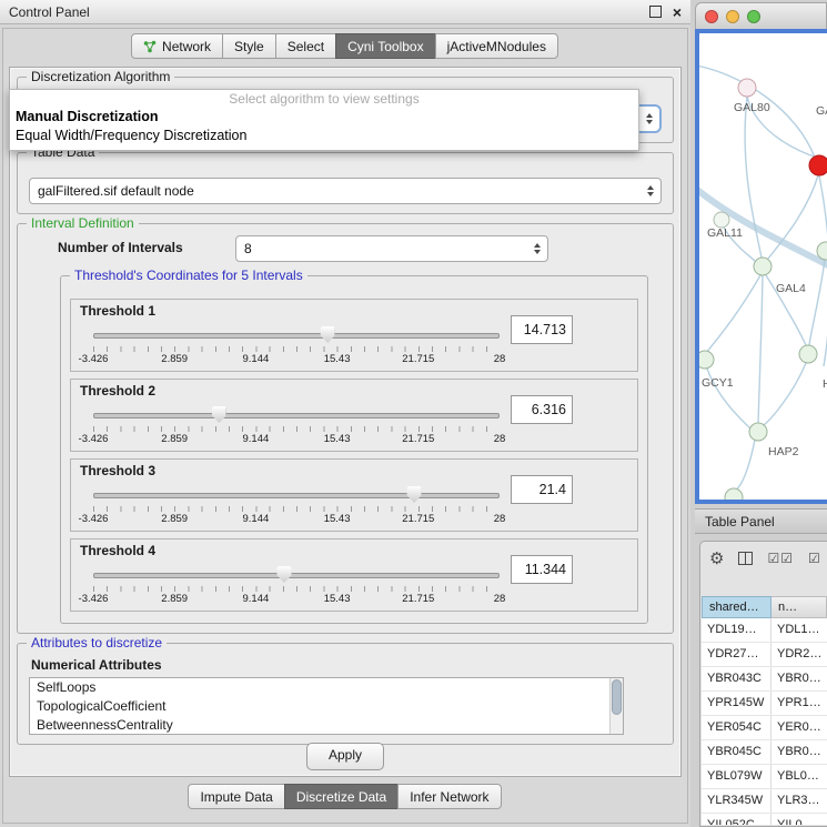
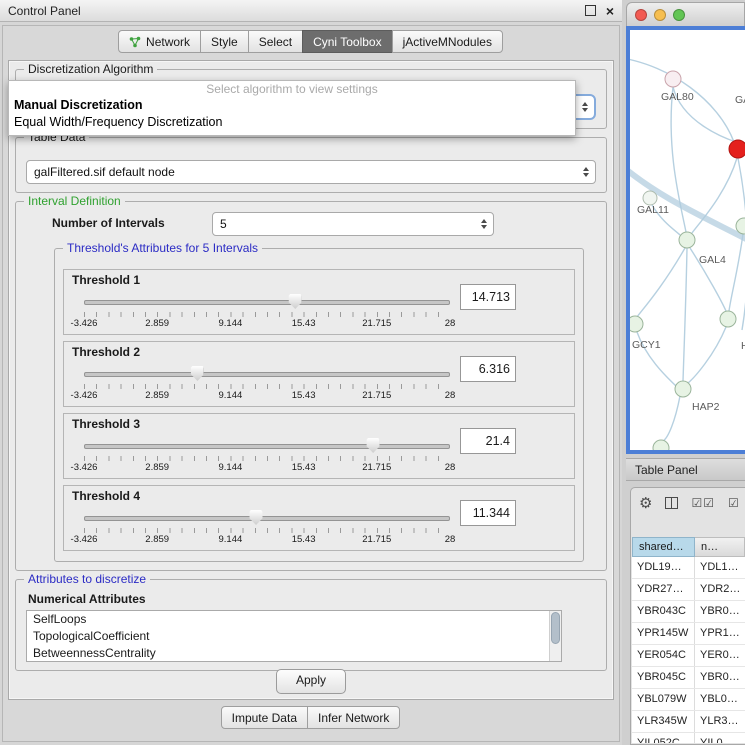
  Control Panel
  ×
  Network
  Style
  Select
  Cyni Toolbox
  jActiveMNodules
  Discretization Algorithm
  Table Data
  galFiltered.sif default node
  Interval Definition
  Number of Intervals
- 8
+ 5
- Threshold's Coordinates for 5 Intervals
+ Threshold's Attributes for 5 Intervals
  Threshold 1
  -3.426
  2.859
  9.144
  15.43
  21.715
  28
  14.713
  Threshold 2
  -3.426
  2.859
  9.144
  15.43
  21.715
  28
  6.316
  Threshold 3
  -3.426
  2.859
  9.144
  15.43
  21.715
  28
  21.4
  Threshold 4
  -3.426
  2.859
  9.144
  15.43
  21.715
  28
  11.344
  Attributes to discretize
  Numerical Attributes
  SelfLoops
  TopologicalCoefficient
  BetweennessCentrality
  Apply
  Select algorithm to view settings
  Manual Discretization
  Equal Width/Frequency Discretization
  Impute Data
- Discretize Data
  Infer Network
  GAL80
  GAL11
  GAL4
  GCY1
  HAP2
  Table Panel
  ⚙
  ☑☑
  ☑
  shared…
  n…
  YDL19…
  YDL1…
  YDR27…
  YDR2…
  YBR043C
  YBR0…
  YPR145W
  YPR1…
  YER054C
  YER0…
  YBR045C
  YBR0…
  YBL079W
  YBL0…
  YLR345W
  YLR3…
